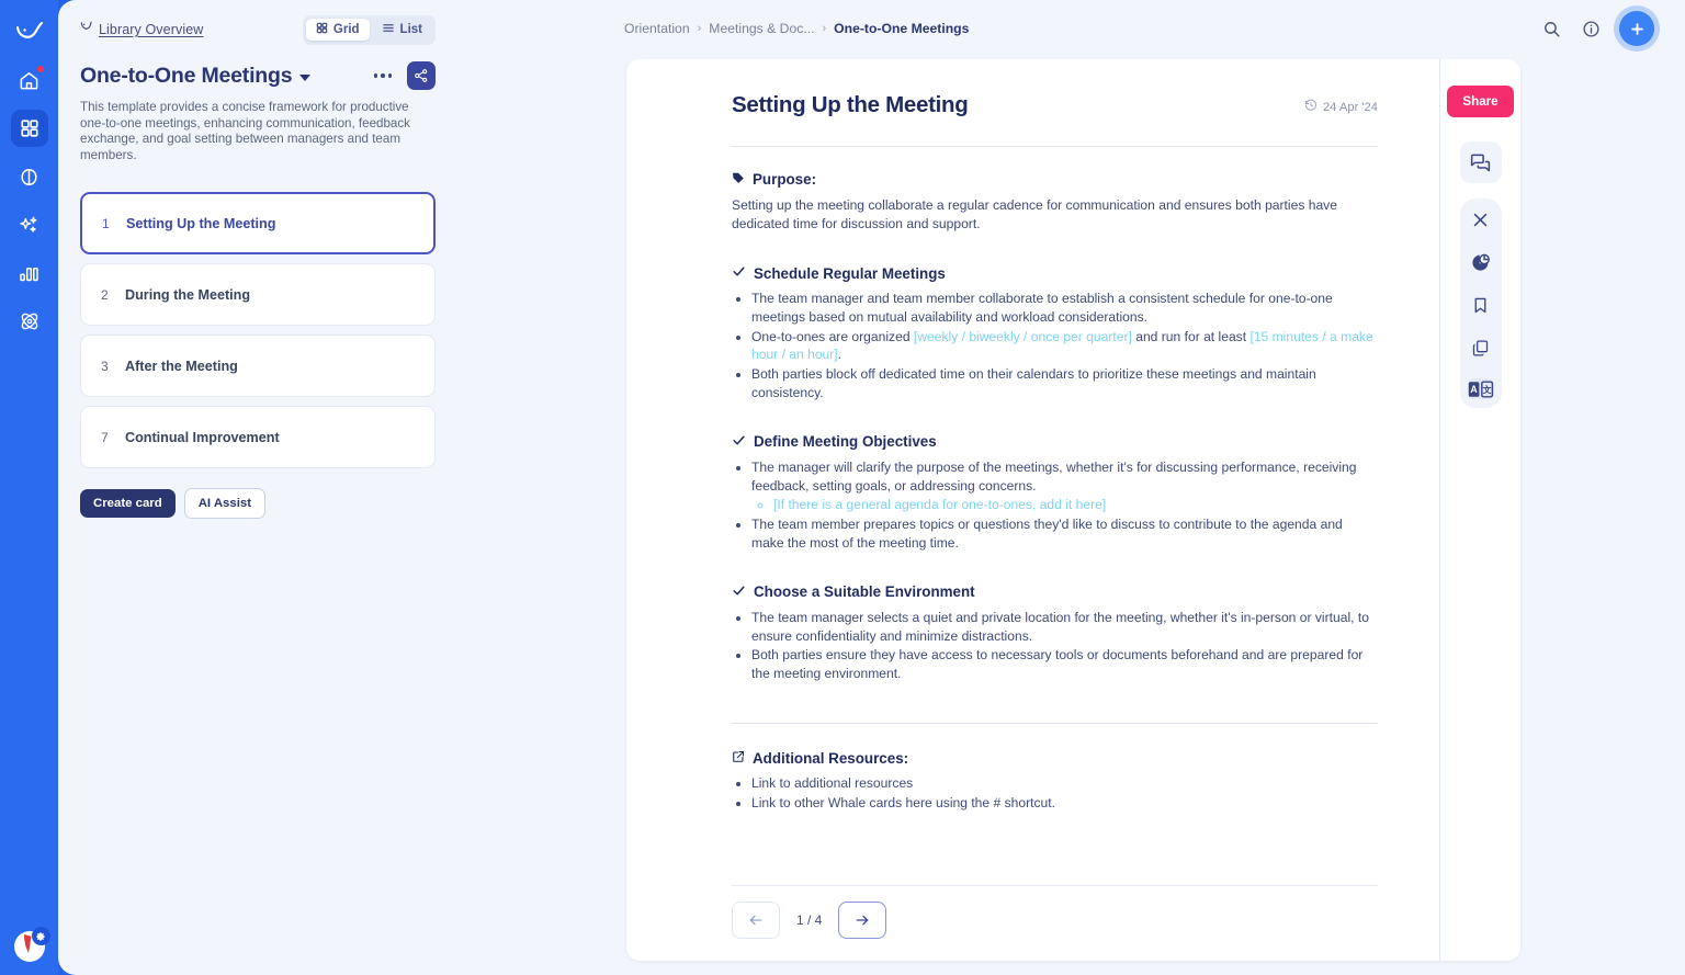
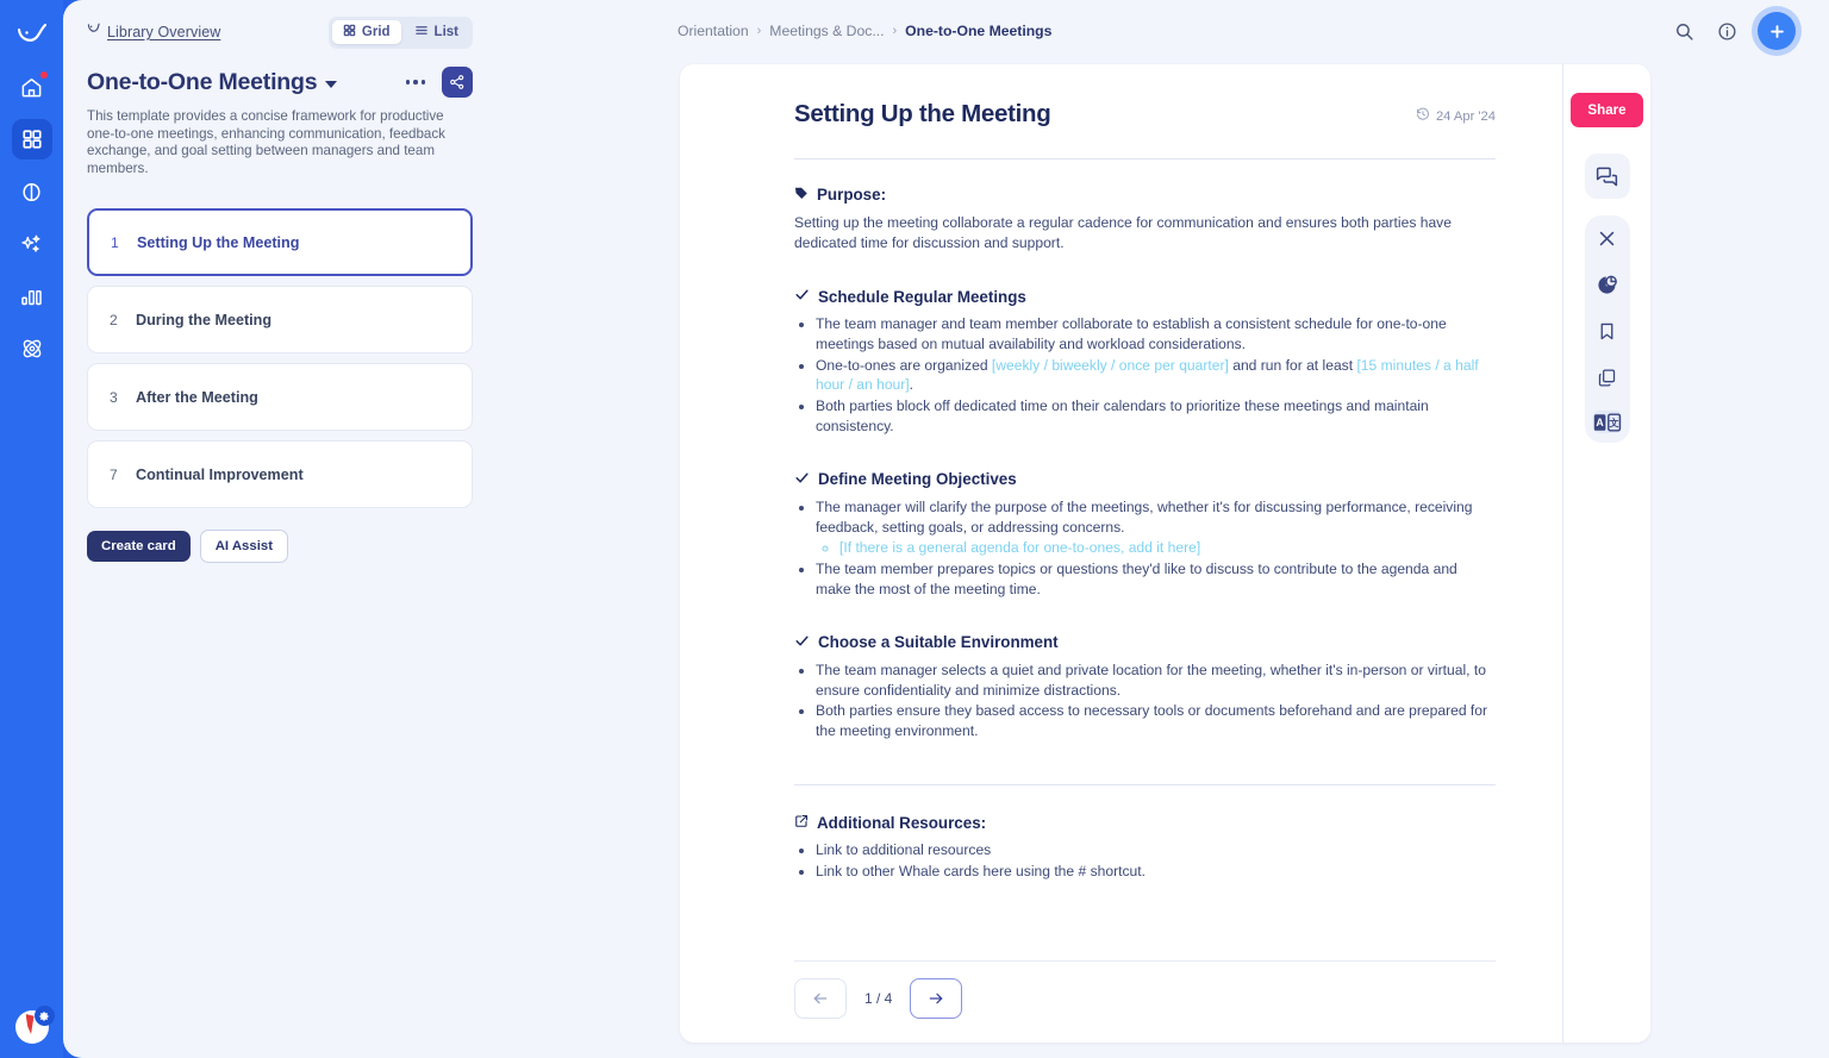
  Library Overview
  Grid
  List
  One-to-One Meetings
  This template provides a concise framework for productive one-to-one meetings, enhancing communication, feedback exchange, and goal setting between managers and team members.
  1
  Setting Up the Meeting
  2
  During the Meeting
  3
  After the Meeting
  7
  Continual Improvement
  Create card
  AI Assist
  Orientation
  ›
  Meetings & Doc...
  ›
  One-to-One Meetings
  Setting Up the Meeting
  24 Apr '24
  Purpose:
  Setting up the meeting collaborate a regular cadence for communication and ensures both parties have dedicated time for discussion and support.
  Schedule Regular Meetings
  The team manager and team member collaborate to establish a consistent schedule for one-to-one meetings based on mutual availability and workload considerations.
- One-to-ones are organized [weekly / biweekly / once per quarter] and run for at least [15 minutes / a make hour / an hour].
+ One-to-ones are organized [weekly / biweekly / once per quarter] and run for at least [15 minutes / a half hour / an hour].
  Both parties block off dedicated time on their calendars to prioritize these meetings and maintain consistency.
  Define Meeting Objectives
  The manager will clarify the purpose of the meetings, whether it's for discussing performance, receiving feedback, setting goals, or addressing concerns.
  [If there is a general agenda for one-to-ones, add it here]
  The team member prepares topics or questions they'd like to discuss to contribute to the agenda and make the most of the meeting time.
  Choose a Suitable Environment
  The team manager selects a quiet and private location for the meeting, whether it's in-person or virtual, to ensure confidentiality and minimize distractions.
- Both parties ensure they have access to necessary tools or documents beforehand and are prepared for the meeting environment.
+ Both parties ensure they based access to necessary tools or documents beforehand and are prepared for the meeting environment.
  Additional Resources:
  Link to additional resources
  Link to other Whale cards here using the # shortcut.
  1 / 4
  Share
  A
  文
